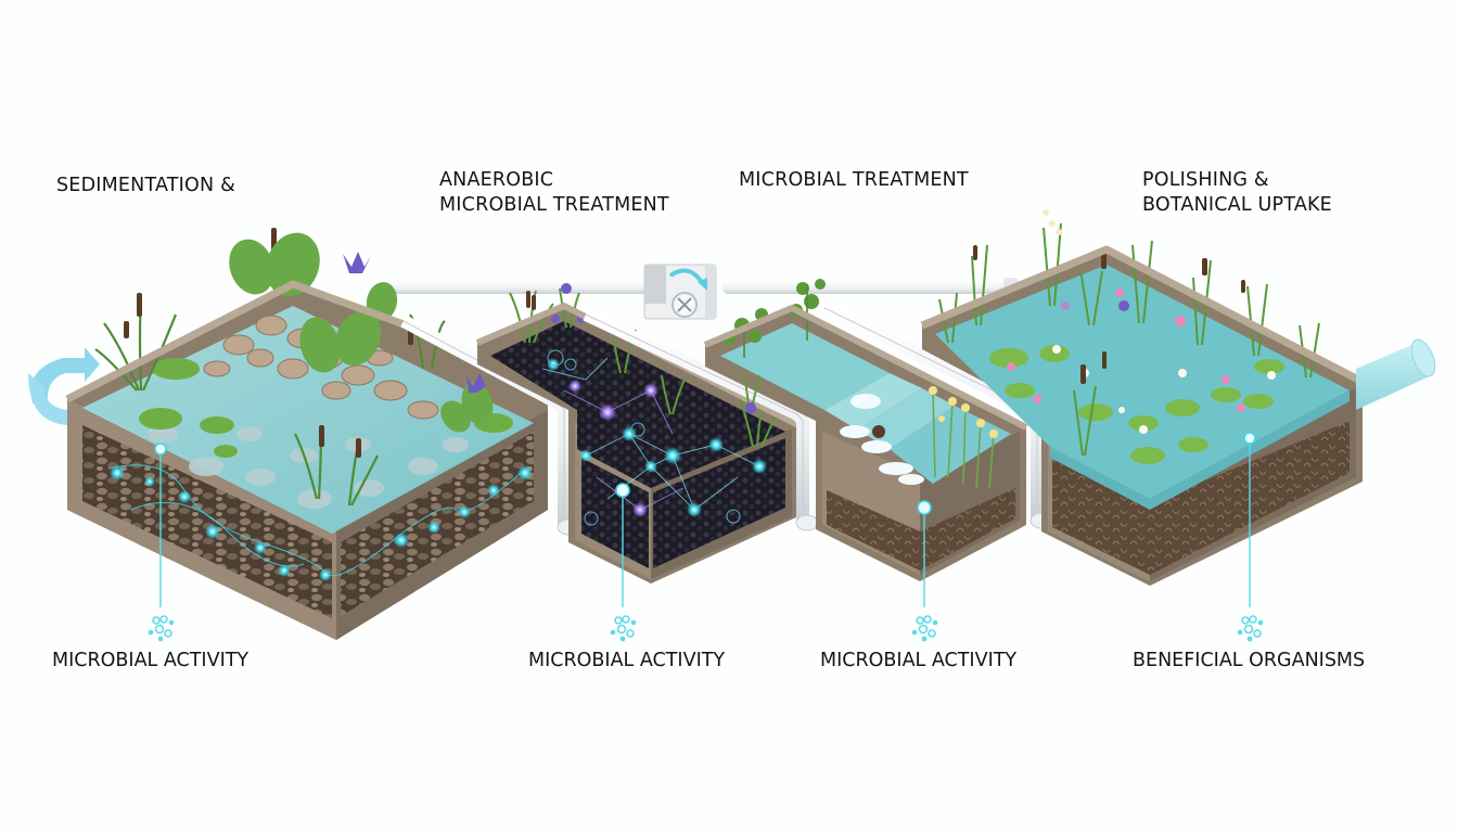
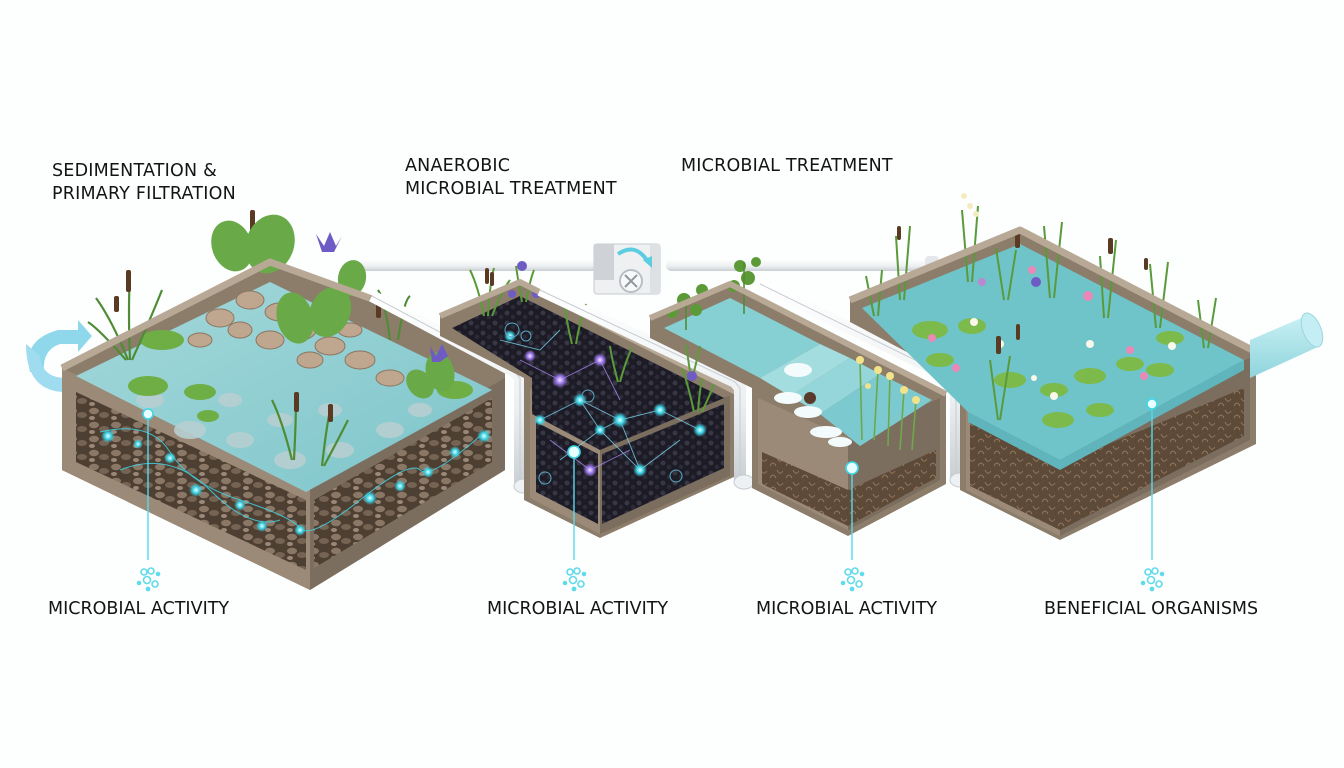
  SEDIMENTATION &
+ PRIMARY FILTRATION
  ANAEROBIC
  MICROBIAL TREATMENT
  MICROBIAL TREATMENT
- POLISHING &
- BOTANICAL UPTAKE
  MICROBIAL ACTIVITY
  MICROBIAL ACTIVITY
  MICROBIAL ACTIVITY
  BENEFICIAL ORGANISMS
